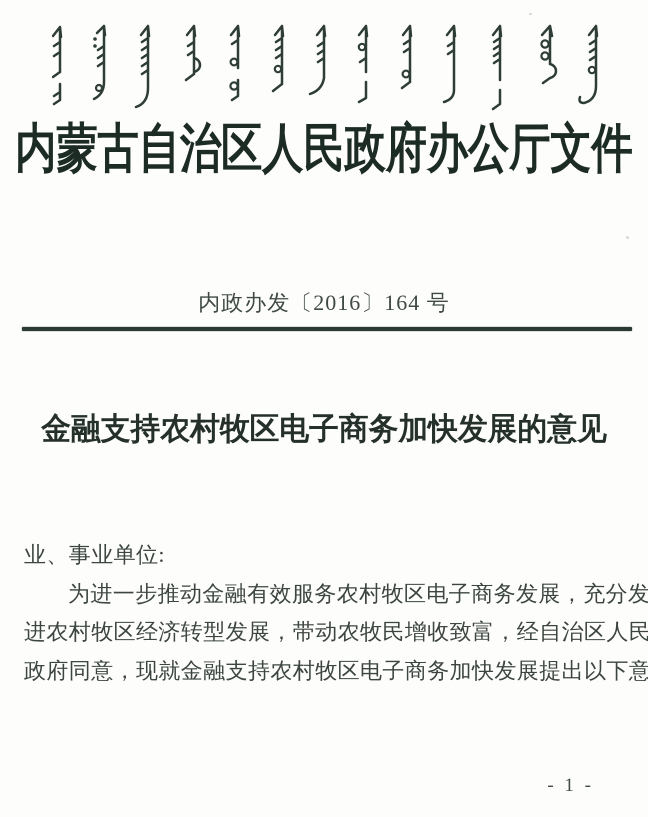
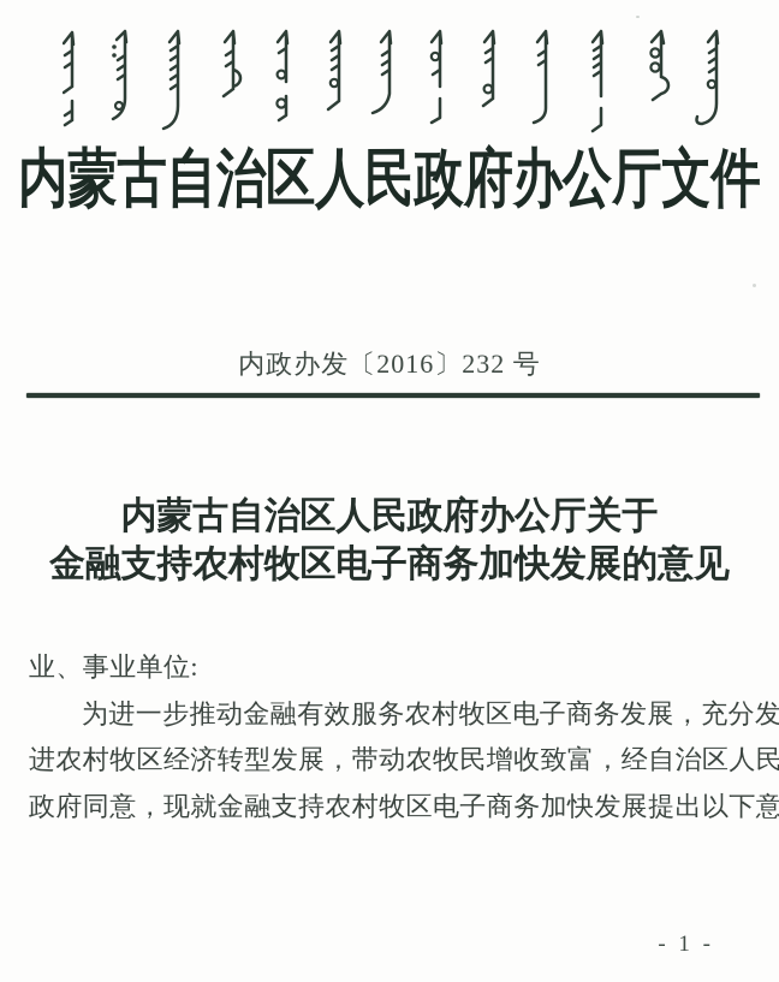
  内蒙古自治区人民政府办公厅文件
- 内政办发〔2016〕164 号
+ 内政办发〔2016〕232 号
+ 内蒙古自治区人民政府办公厅关于
  金融支持农村牧区电子商务加快发展的意见
  业、事业单位:
  为进一步推动金融有效服务农村牧区电子商务发展，充分发
  进农村牧区经济转型发展，带动农牧民增收致富，经自治区人民
  政府同意，现就金融支持农村牧区电子商务加快发展提出以下意
  - 1 -
